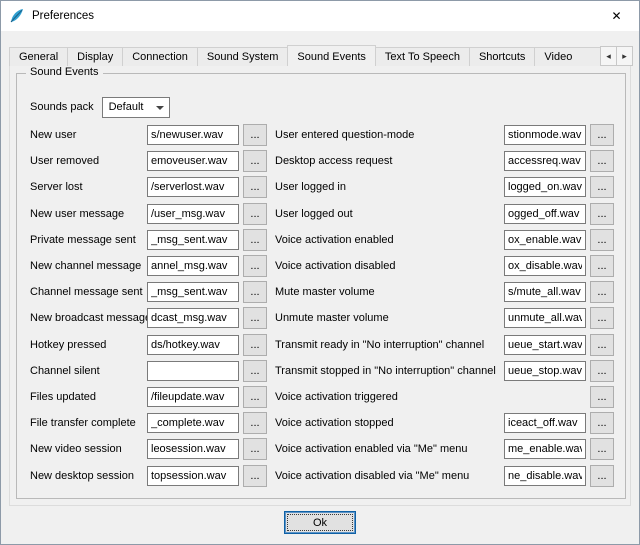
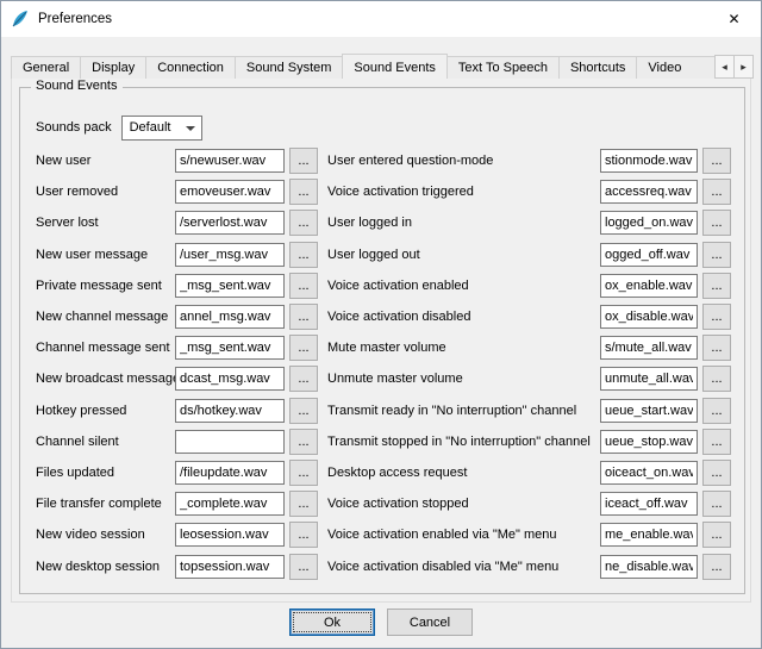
  Preferences
  ✕
  General
  Display
  Connection
  Sound System
  Sound Events
  Text To Speech
  Shortcuts
  Video
  ◂
  ▸
  Sound Events
  Sounds pack
  Default
  New user
  s/newuser.wav
  ...
  User entered question-mode
  stionmode.wav
  ...
  User removed
  emoveuser.wav
  ...
- Desktop access request
+ Voice activation triggered
  accessreq.wav
  ...
  Server lost
  /serverlost.wav
  ...
  User logged in
  logged_on.wav
  ...
  New user message
  /user_msg.wav
  ...
  User logged out
  ogged_off.wav
  ...
  Private message sent
  _msg_sent.wav
  ...
  Voice activation enabled
  ox_enable.wav
  ...
  New channel message
  annel_msg.wav
  ...
  Voice activation disabled
  ox_disable.wav
  ...
  Channel message sent
  _msg_sent.wav
  ...
  Mute master volume
  s/mute_all.wav
  ...
  New broadcast messag
  dcast_msg.wav
  ...
  Unmute master volume
  unmute_all.wav
  ...
  Hotkey pressed
  ds/hotkey.wav
  ...
  Transmit ready in "No interruption" channel
  ueue_start.wav
  ...
  Channel silent
  ...
  Transmit stopped in "No interruption" channel
  ueue_stop.wav
  ...
  Files updated
  /fileupdate.wav
  ...
- Voice activation triggered
+ Desktop access request
+ oiceact_on.wav
  ...
  File transfer complete
  _complete.wav
  ...
  Voice activation stopped
  iceact_off.wav
  ...
  New video session
  leosession.wav
  ...
  Voice activation enabled via "Me" menu
  me_enable.wa
  ...
  New desktop session
  topsession.wav
  ...
  Voice activation disabled via "Me" menu
  ne_disable.wav
  ...
  Ok
+ Cancel
